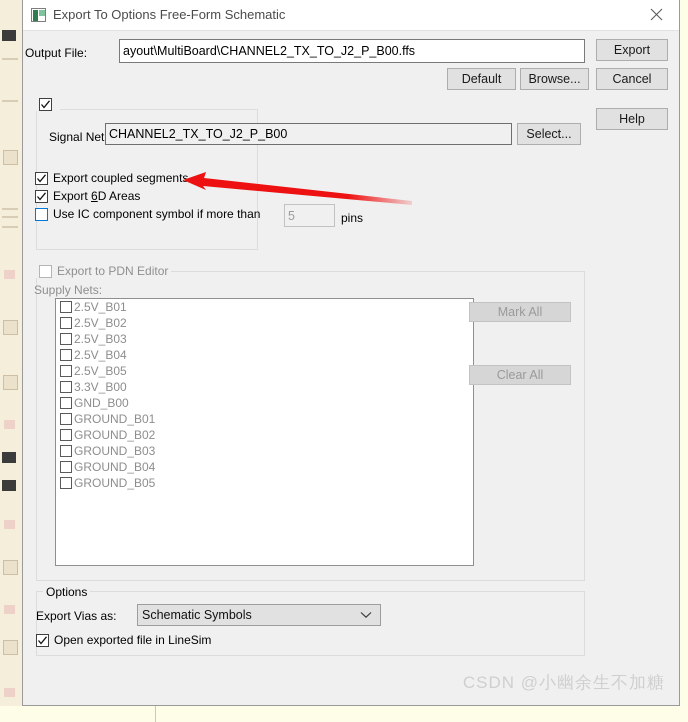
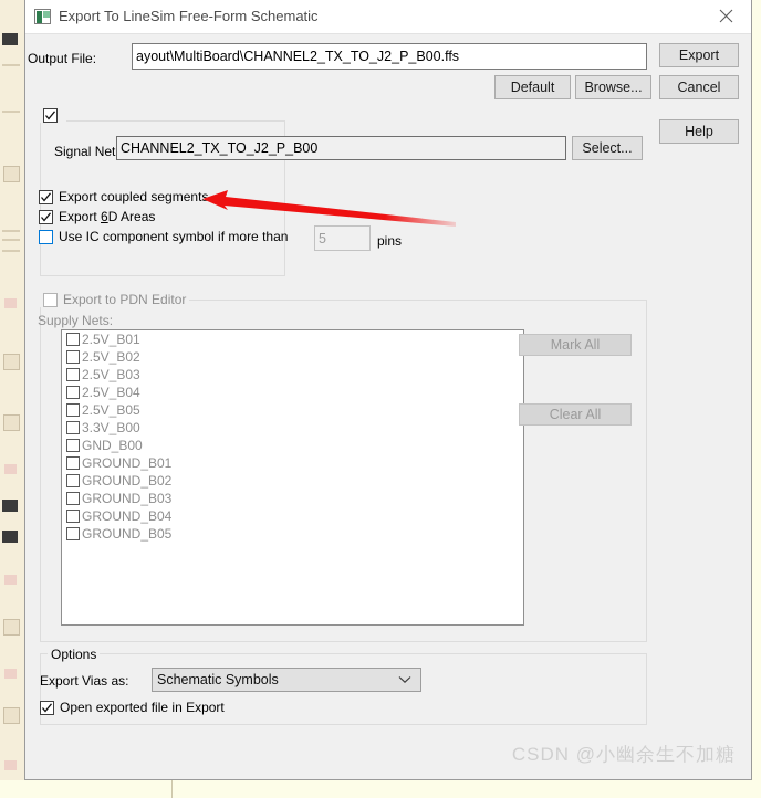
- Export To Options Free-Form Schematic
+ Export To LineSim Free-Form Schematic
  Output File:
  ayout\MultiBoard\CHANNEL2_TX_TO_J2_P_B00.ffs
  Default
  Browse...
  Export
  Cancel
  Help
  Signal Net
  CHANNEL2_TX_TO_J2_P_B00
  Select...
  Export coupled segments
  Export 6D Areas
  Use IC component symbol if more than
  5
  pins
  Export to PDN Editor
  Supply Nets:
  2.5V_B01
  2.5V_B02
  2.5V_B03
  2.5V_B04
  2.5V_B05
  3.3V_B00
  GND_B00
  GROUND_B01
  GROUND_B02
  GROUND_B03
  GROUND_B04
  GROUND_B05
  Mark All
  Clear All
  Options
  Export Vias as:
  Schematic Symbols
- Open exported file in LineSim
+ Open exported file in Export
  CSDN @小幽余生不加糖
